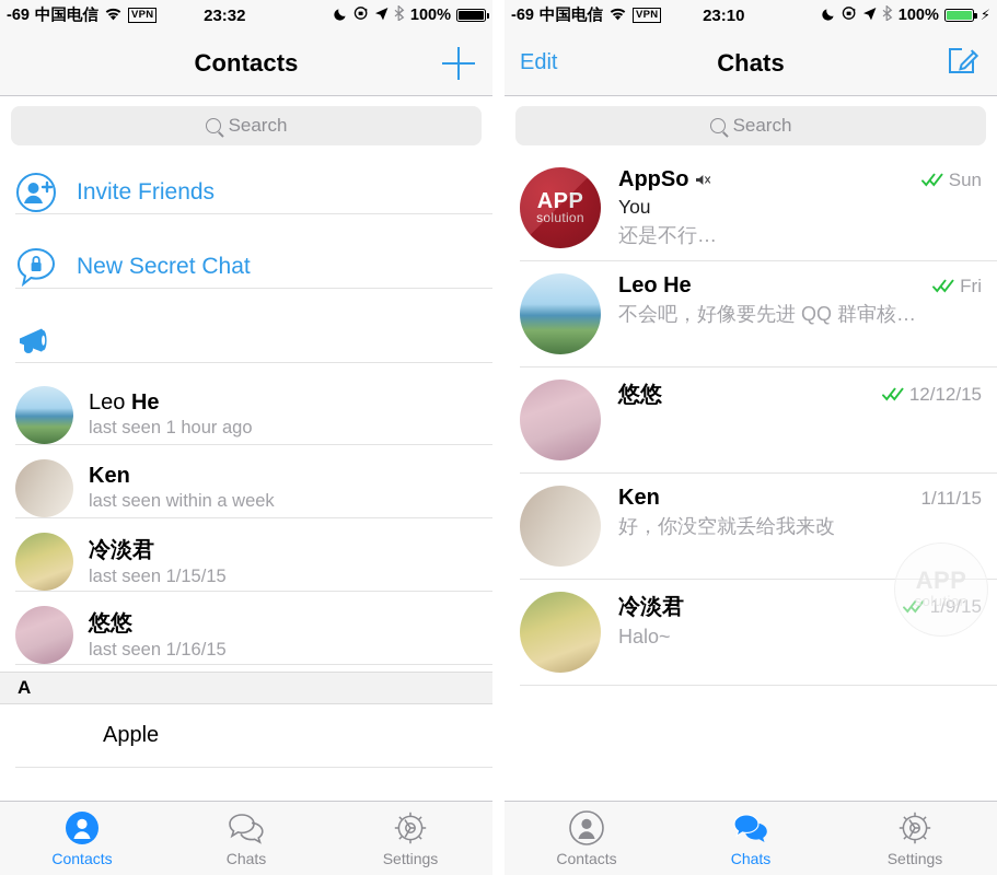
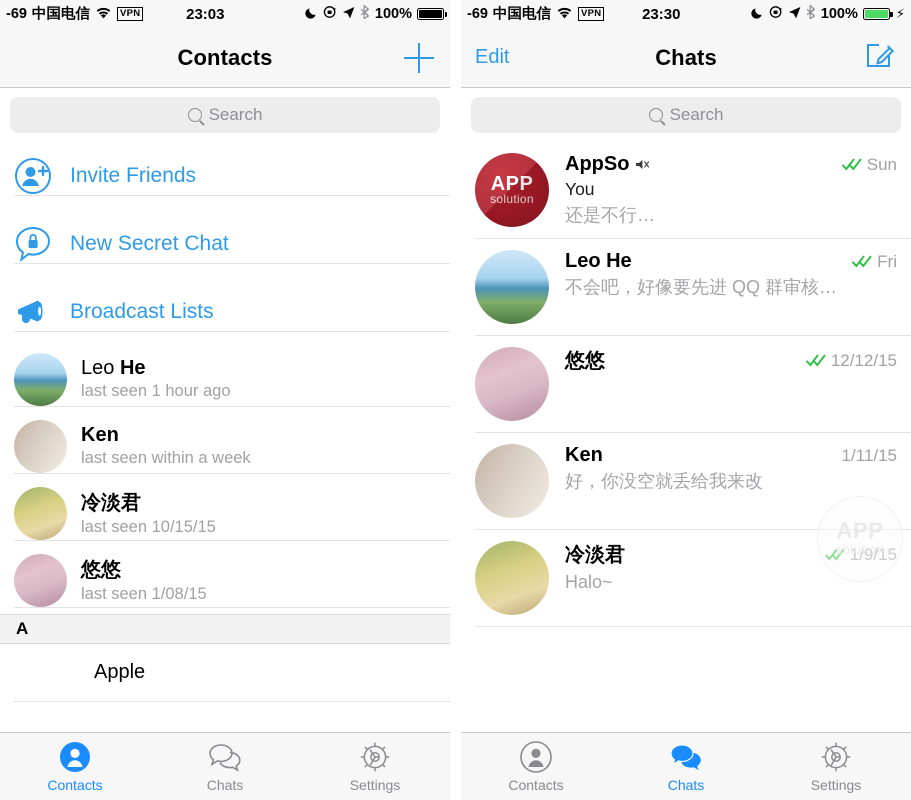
  -69
  中国电信
  VPN
- 23:32
+ 23:03
  100%
  Contacts
  Search
  Invite Friends
  New Secret Chat
+ Broadcast Lists
  Leo He
  last seen 1 hour ago
  Ken
  last seen within a week
  冷淡君
- last seen 1/15/15
+ last seen 10/15/15
  悠悠
- last seen 1/16/15
+ last seen 1/08/15
  A
  Apple
  Contacts
  Chats
  Settings
  -69
  中国电信
  VPN
- 23:10
+ 23:30
  100%
  ⚡
  Edit
  Chats
  Search
  AppSo
  Sun
  You
  还是不行…
  Leo He
  Fri
  不会吧，好像要先进 QQ 群审核…
  悠悠
  12/12/15
  Ken
  1/11/15
  好，你没空就丢给我来改
  冷淡君
  1/9/15
  Halo~
  solution
  Contacts
  Chats
  Settings
